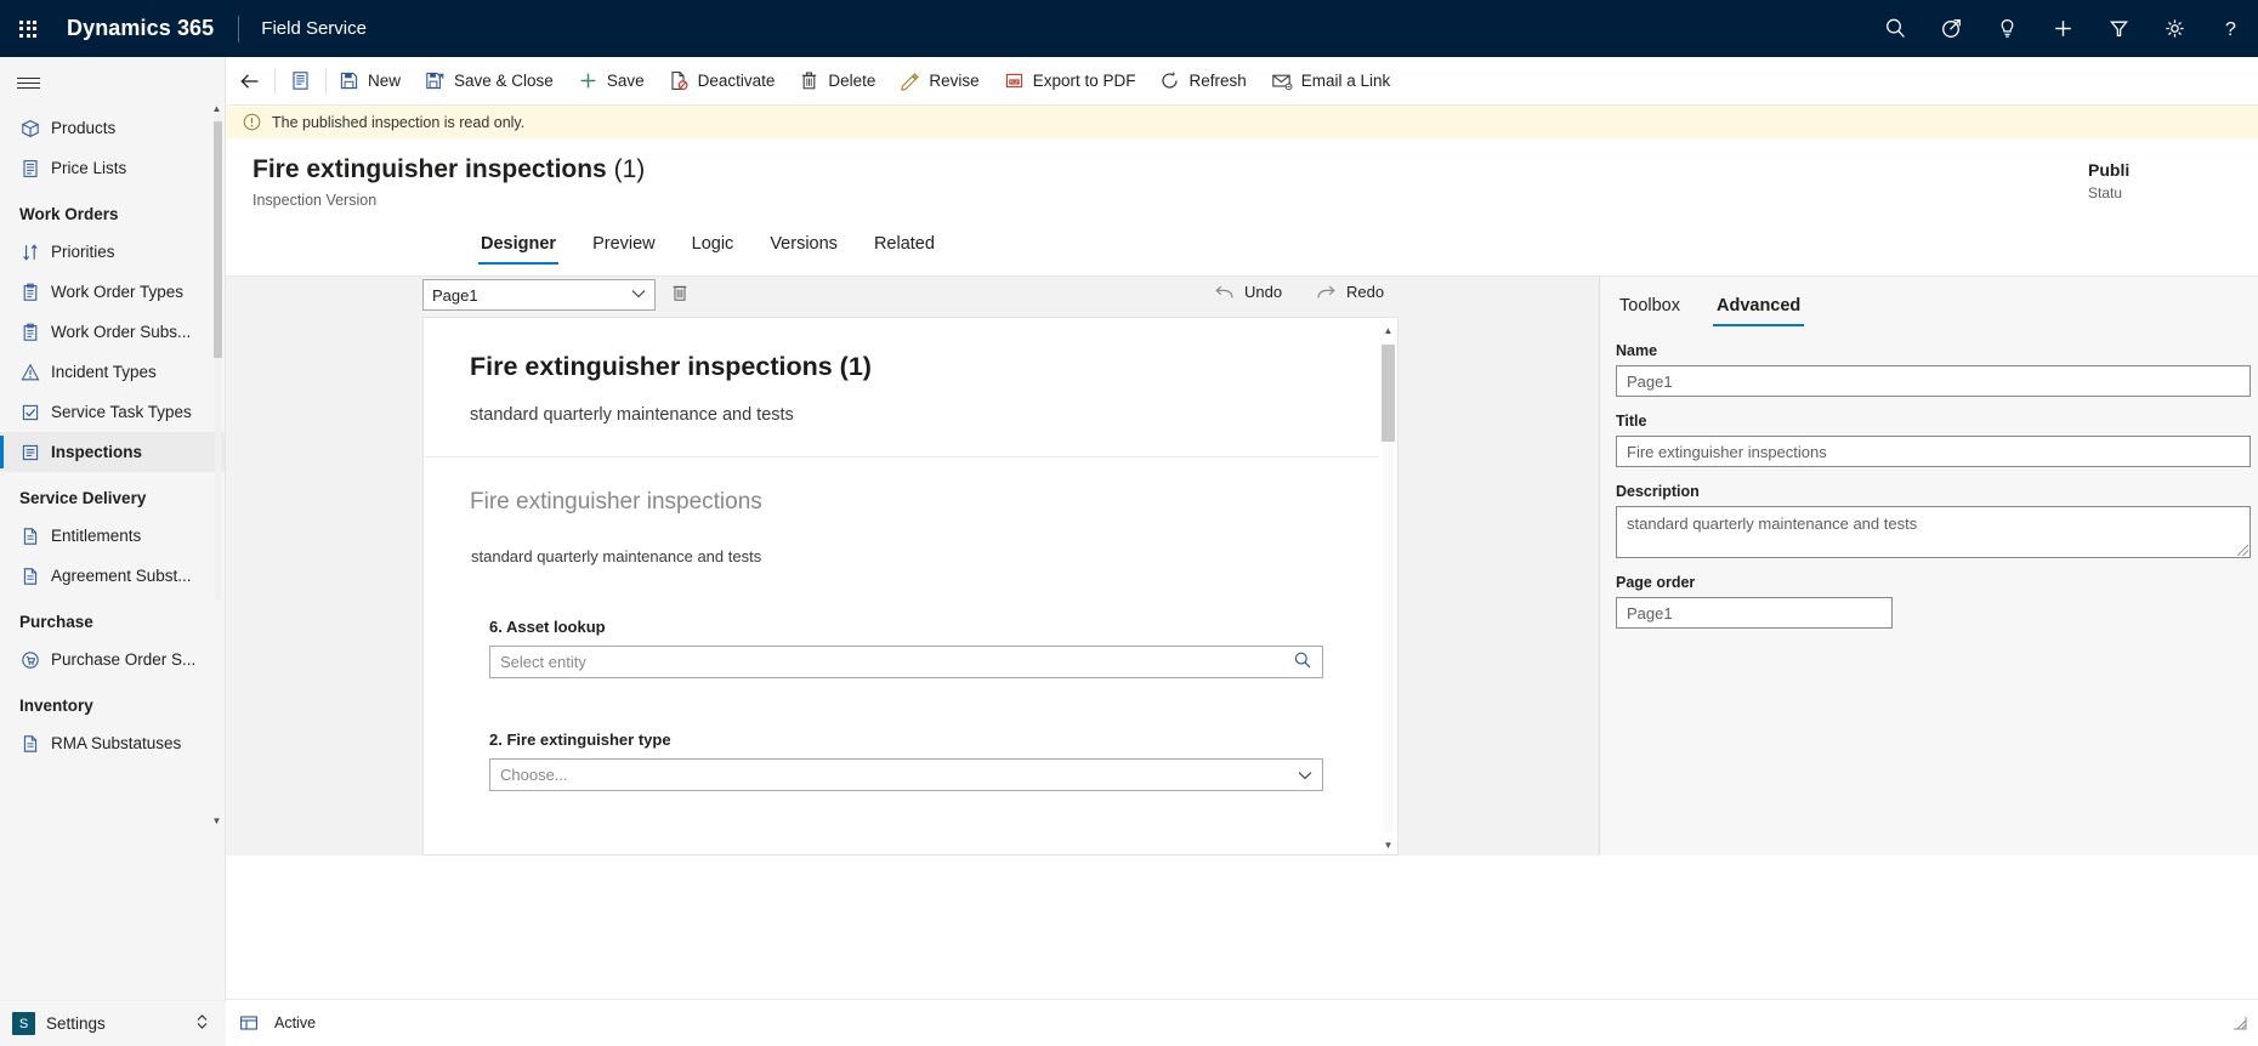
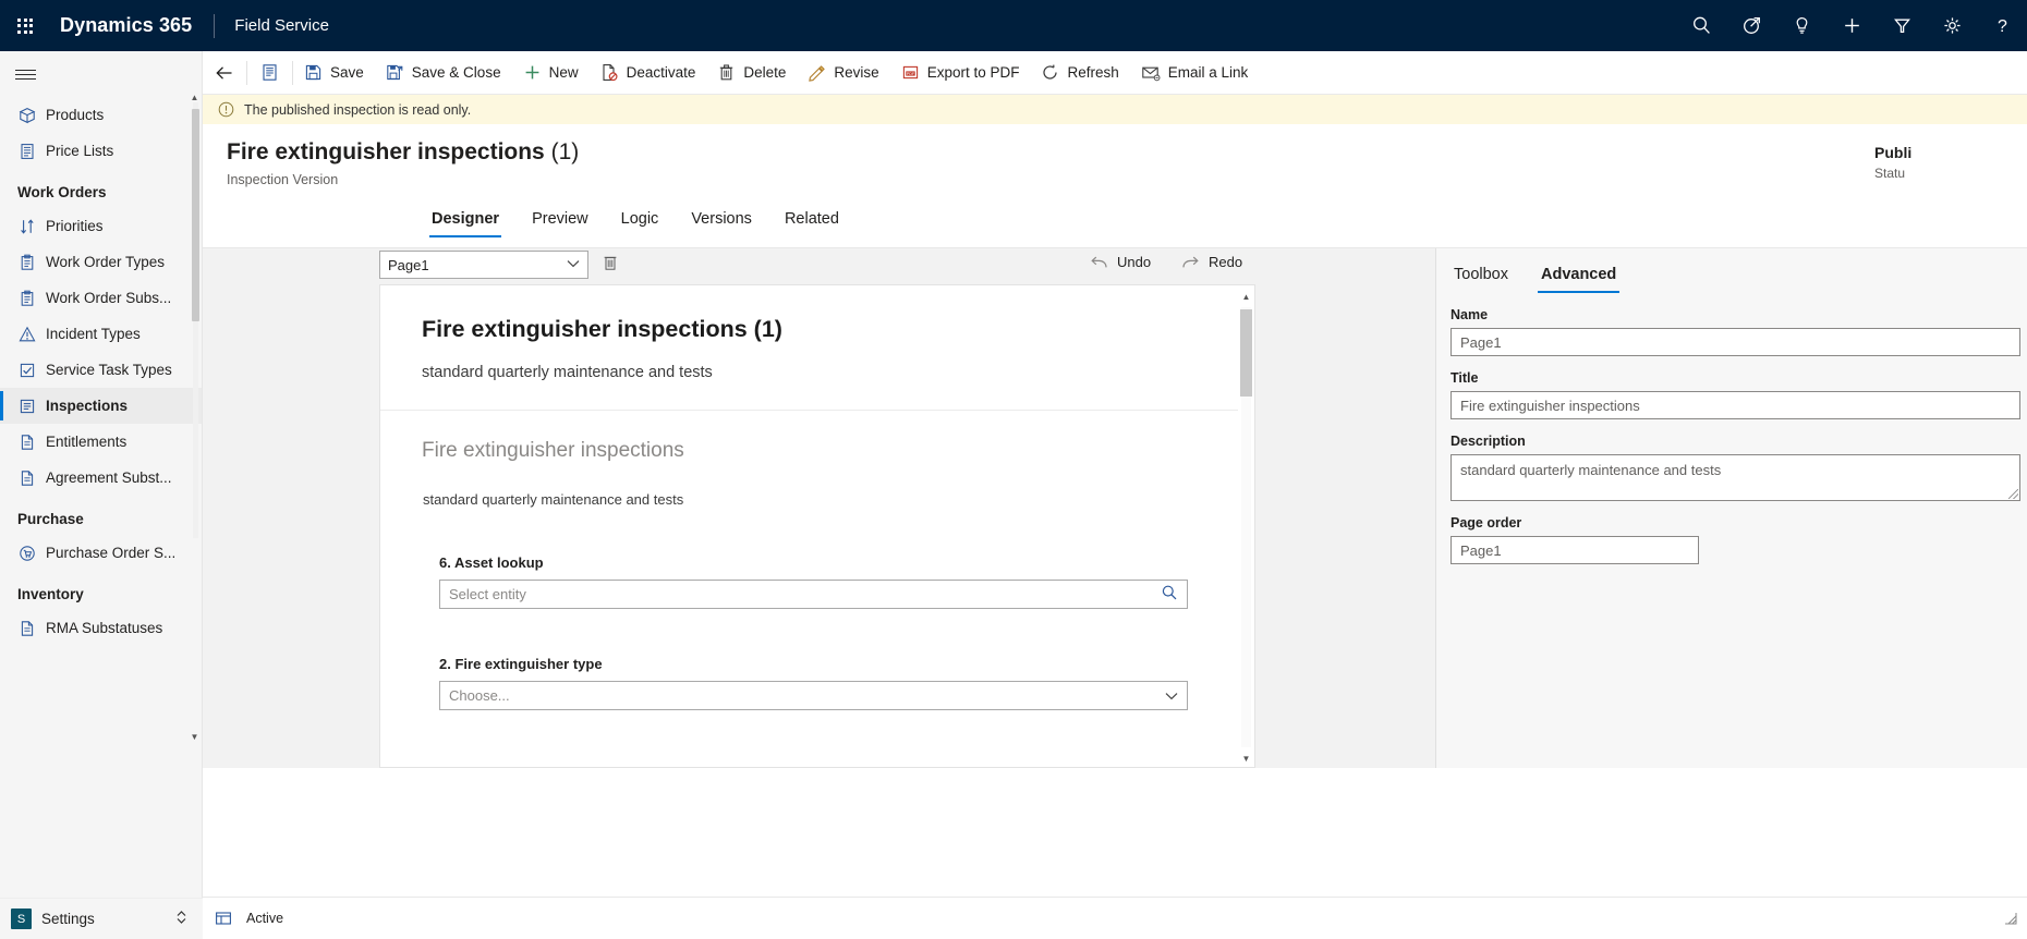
  Dynamics 365
  Field Service
  ?
  Products
  Price Lists
  Work Orders
  Priorities
  Work Order Types
  Work Order Subs...
  Incident Types
  Service Task Types
  Inspections
- Service Delivery
  Entitlements
  Agreement Subst...
  Purchase
  Purchase Order S...
  Inventory
  RMA Substatuses
  ▲
  ▼
  S
  Settings
- New
+ Save
  Save & Close
- Save
+ New
  Deactivate
  Delete
  Revise
  Export to PDF
  Refresh
  Email a Link
  The published inspection is read only.
  Fire extinguisher inspections (1)
  Inspection Version
  Publi
  Statu
  Designer
  Preview
  Logic
  Versions
  Related
  Page1
  Undo
  Redo
  Fire extinguisher inspections (1)
  standard quarterly maintenance and tests
  Fire extinguisher inspections
  standard quarterly maintenance and tests
  6. Asset lookup
  Select entity
  2. Fire extinguisher type
  Choose...
  ▲
  ▼
  Toolbox
  Advanced
  Name
  Page1
  Title
  Fire extinguisher inspections
  Description
  standard quarterly maintenance and tests
  Page order
  Page1
  Active
